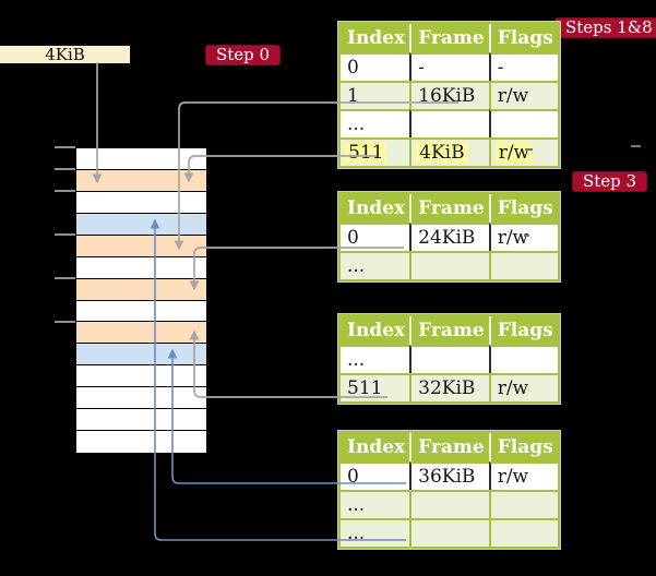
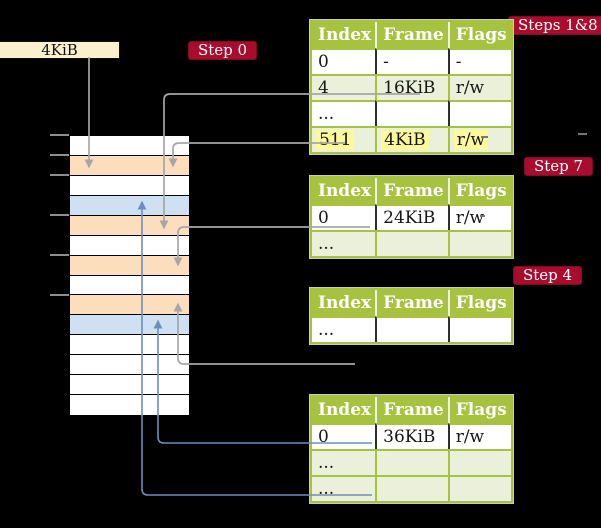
  4KiB
  Step 0
  Steps 1&8
- Step 3
+ Step 7
+ Step 4
  Index	Frame	Flags
  0	-	-
- 1	16KiB	r/w
+ 4	16KiB	r/w
  ...
  511	4KiB	r/w
  Index	Frame	Flags
  0	24KiB	r/w
  ...
  Index	Frame	Flags
  ...
- 511	32KiB	r/w
  Index	Frame	Flags
  0	36KiB	r/w
  ...
  ...
